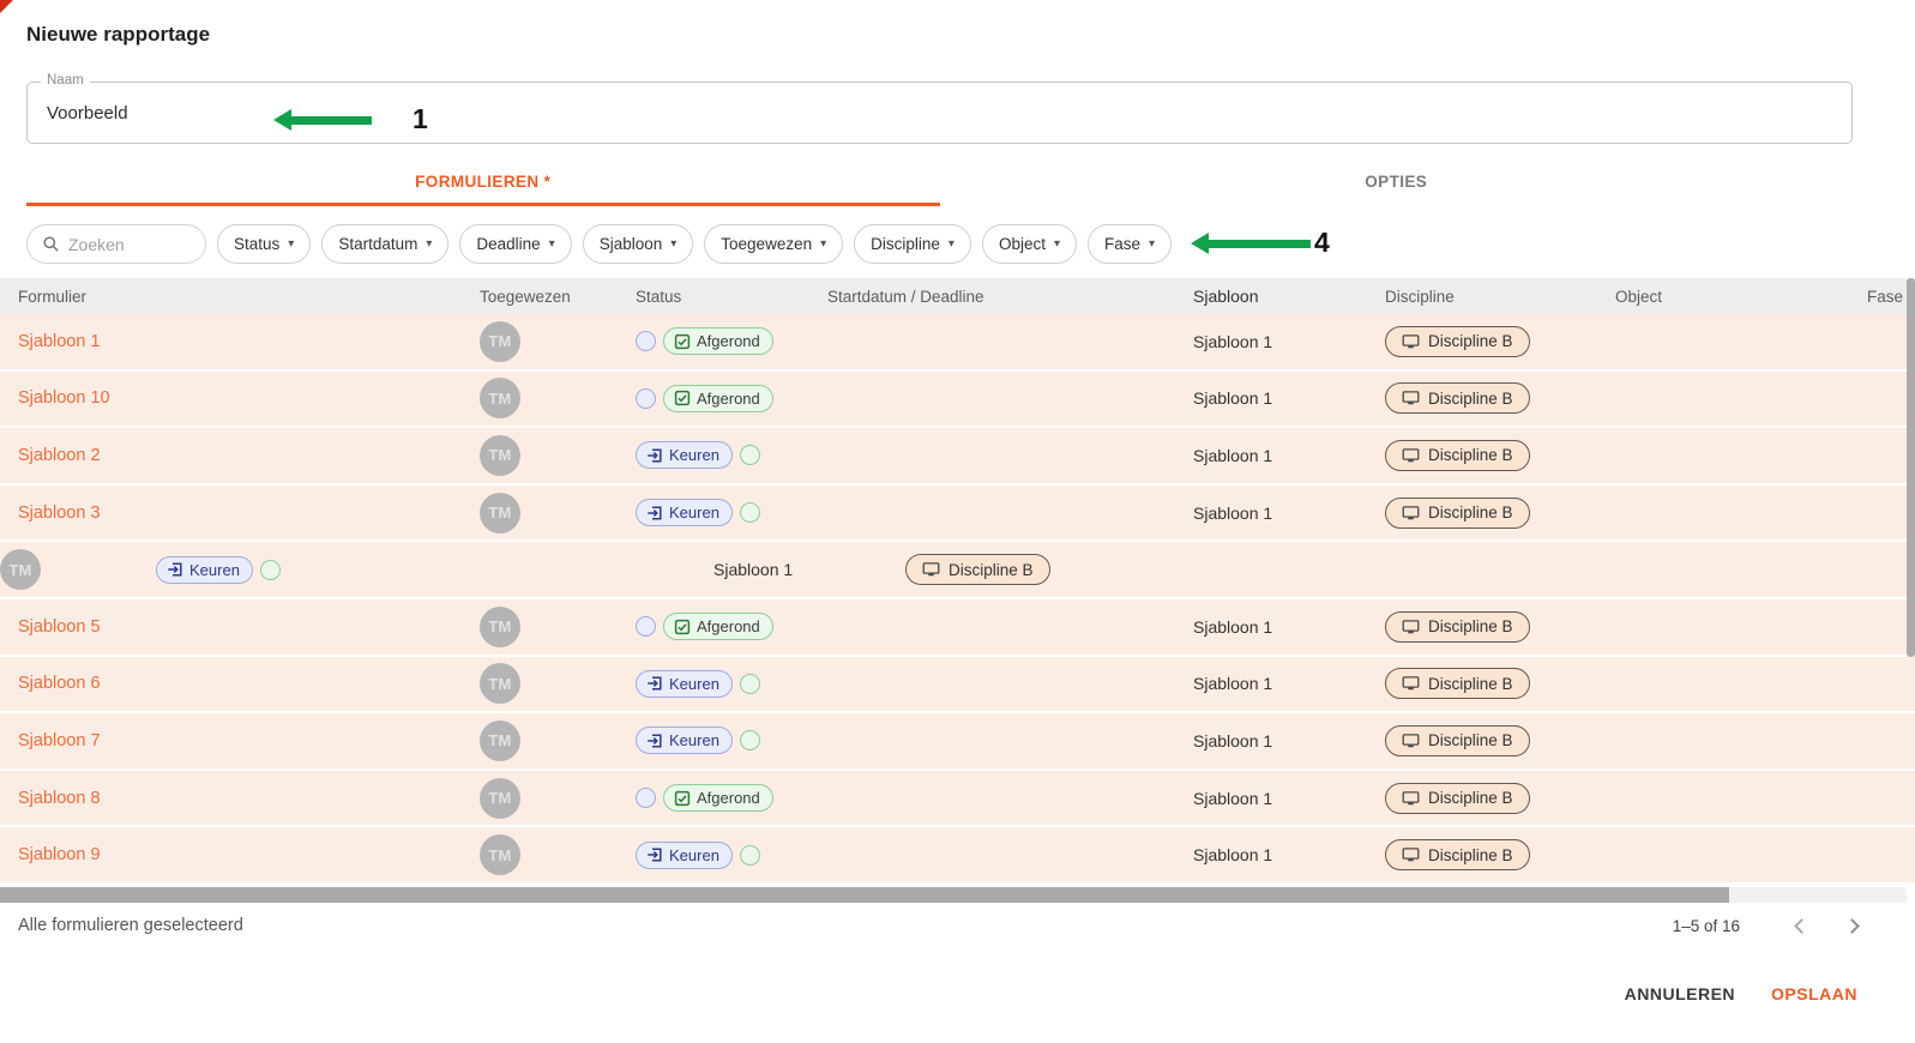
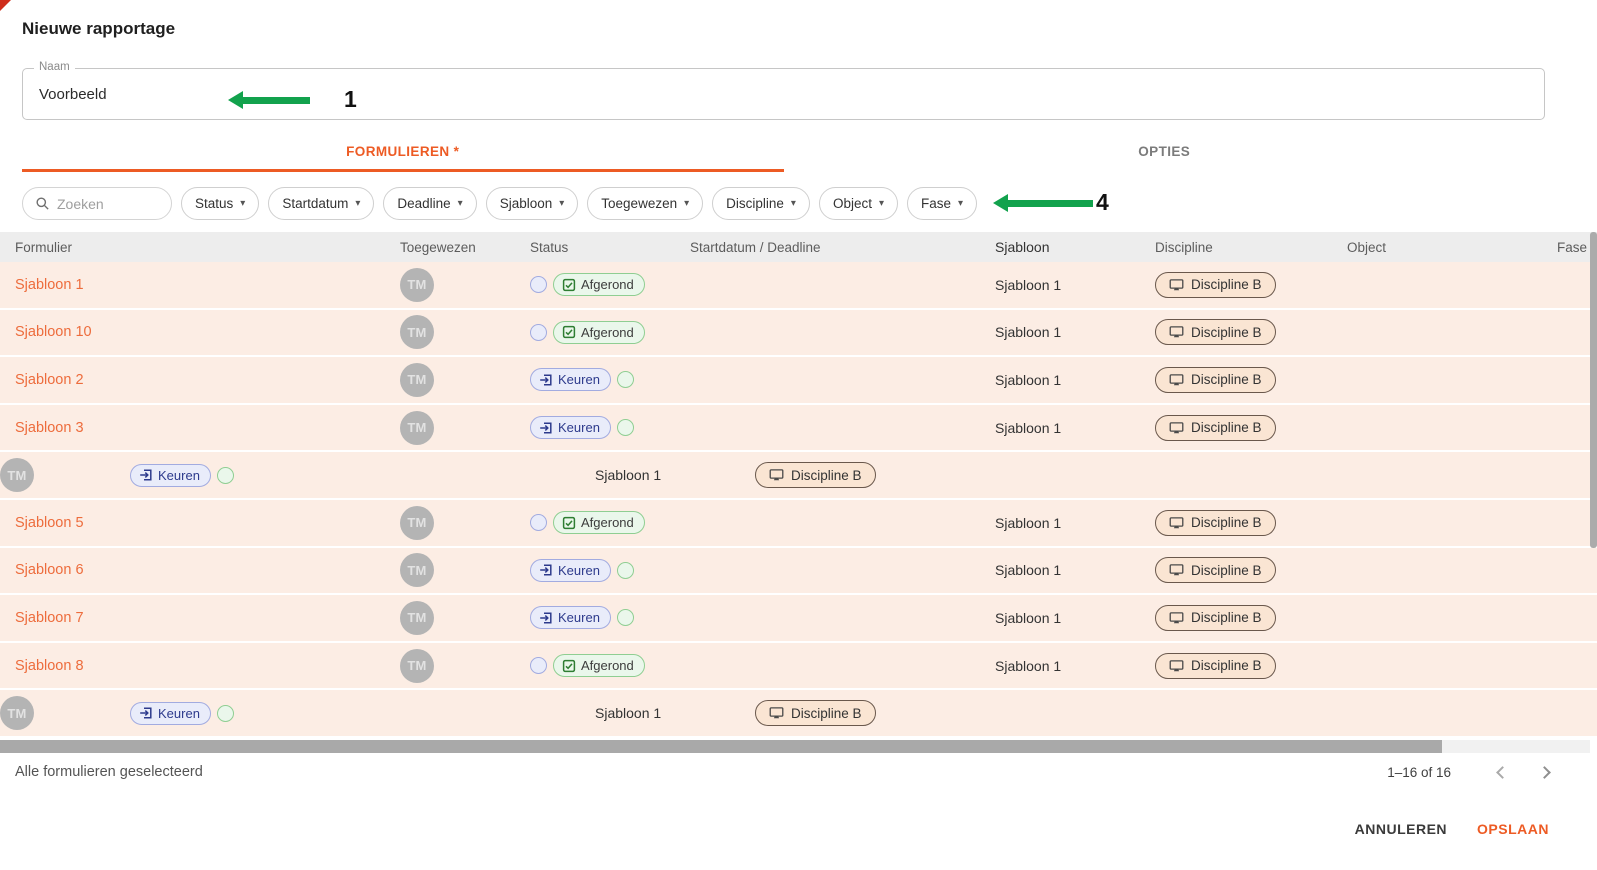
  Nieuwe rapportage
  Naam
  Voorbeeld
  1
  FORMULIEREN *
  OPTIES
  Zoeken
  Status
  ▾
  Startdatum
  ▾
  Deadline
  ▾
  Sjabloon
  ▾
  Toegewezen
  ▾
  Discipline
  ▾
  Object
  ▾
  Fase
  ▾
  4
  Formulier
  Toegewezen
  Status
  Startdatum / Deadline
  Sjabloon
  Discipline
  Object
  Fase
  Sjabloon 1
  TM
  Afgerond
  Sjabloon 1
  Discipline B
  Sjabloon 10
  TM
  Afgerond
  Sjabloon 1
  Discipline B
  Sjabloon 2
  TM
  Keuren
  Sjabloon 1
  Discipline B
  Sjabloon 3
  TM
  Keuren
  Sjabloon 1
  Discipline B
  TM
  Keuren
  Sjabloon 1
  Discipline B
  Sjabloon 5
  TM
  Afgerond
  Sjabloon 1
  Discipline B
  Sjabloon 6
  TM
  Keuren
  Sjabloon 1
  Discipline B
  Sjabloon 7
  TM
  Keuren
  Sjabloon 1
  Discipline B
  Sjabloon 8
  TM
  Afgerond
  Sjabloon 1
  Discipline B
- Sjabloon 9
  TM
  Keuren
  Sjabloon 1
  Discipline B
  Alle formulieren geselecteerd
- 1–5 of 16
+ 1–16 of 16
  ANNULEREN
  OPSLAAN
